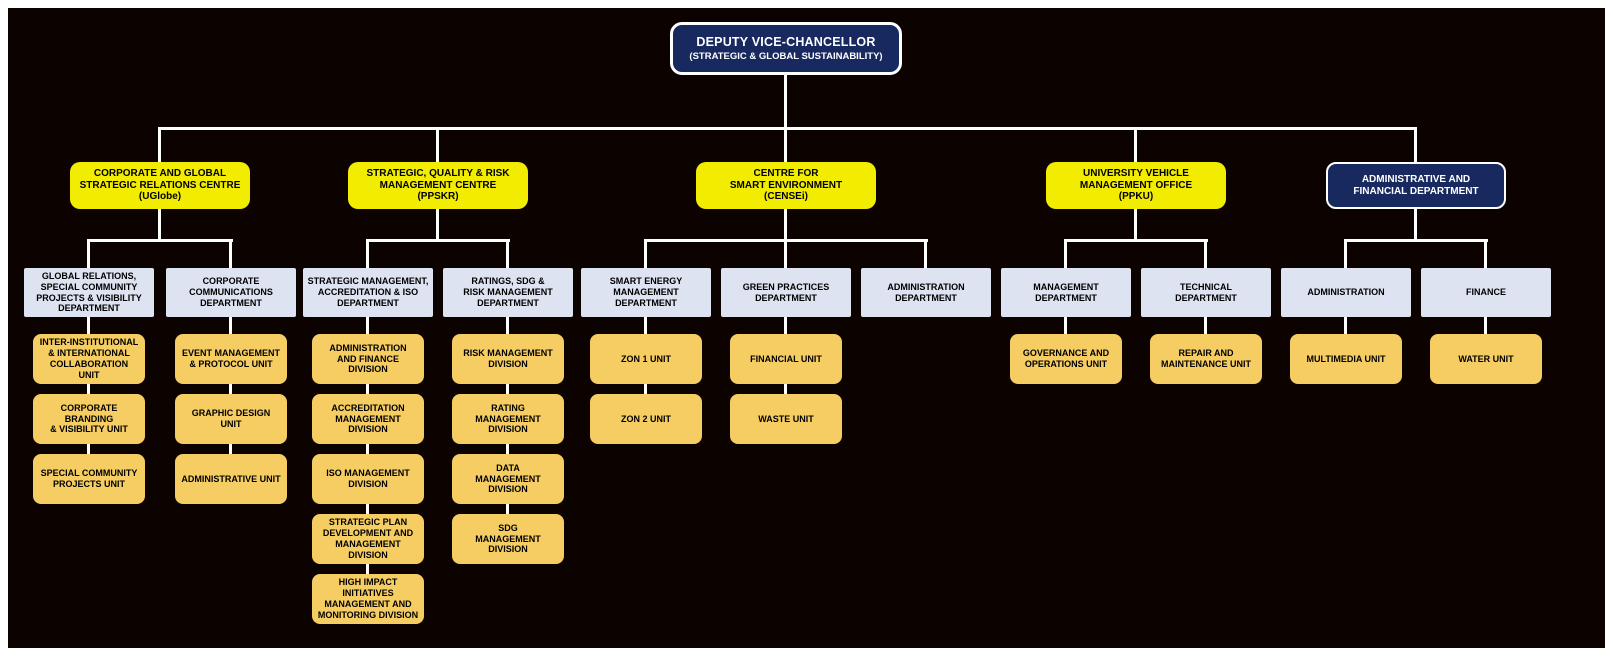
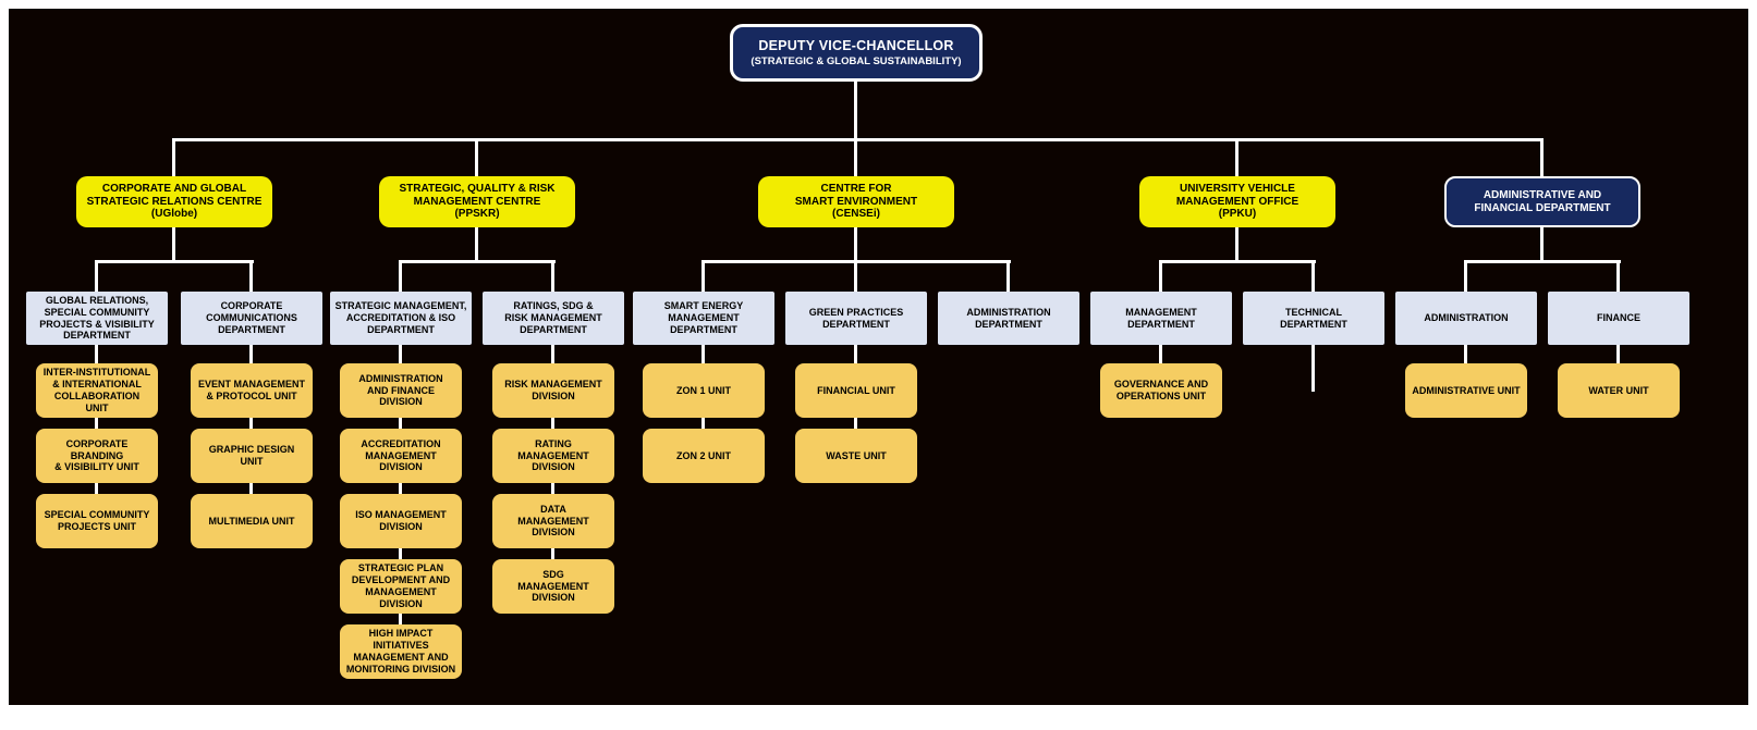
  DEPUTY VICE-CHANCELLOR
  (STRATEGIC & GLOBAL SUSTAINABILITY)
  CORPORATE AND GLOBAL
  STRATEGIC RELATIONS CENTRE
  (UGlobe)
  STRATEGIC, QUALITY & RISK
  MANAGEMENT CENTRE
  (PPSKR)
  CENTRE FOR
  SMART ENVIRONMENT
  (CENSEi)
  UNIVERSITY VEHICLE
  MANAGEMENT OFFICE
  (PPKU)
  ADMINISTRATIVE AND
  FINANCIAL DEPARTMENT
  GLOBAL RELATIONS,
  SPECIAL COMMUNITY
  PROJECTS & VISIBILITY
  DEPARTMENT
  CORPORATE
  COMMUNICATIONS
  DEPARTMENT
  STRATEGIC MANAGEMENT,
  ACCREDITATION & ISO
  DEPARTMENT
  RATINGS, SDG &
  RISK MANAGEMENT
  DEPARTMENT
  SMART ENERGY
  MANAGEMENT
  DEPARTMENT
  GREEN PRACTICES
  DEPARTMENT
  ADMINISTRATION
  DEPARTMENT
  MANAGEMENT
  DEPARTMENT
  TECHNICAL
  DEPARTMENT
  ADMINISTRATION
  FINANCE
  INTER-INSTITUTIONAL
  & INTERNATIONAL
  COLLABORATION
  UNIT
  CORPORATE BRANDING
  & VISIBILITY UNIT
  SPECIAL COMMUNITY
  PROJECTS UNIT
  EVENT MANAGEMENT
  & PROTOCOL UNIT
  GRAPHIC DESIGN
  UNIT
- ADMINISTRATIVE UNIT
+ MULTIMEDIA UNIT
  ADMINISTRATION
  AND FINANCE
  DIVISION
  ACCREDITATION
  MANAGEMENT
  DIVISION
  ISO MANAGEMENT
  DIVISION
  STRATEGIC PLAN
  DEVELOPMENT AND
  MANAGEMENT
  DIVISION
  HIGH IMPACT
  INITIATIVES
  MANAGEMENT AND
  MONITORING DIVISION
  RISK MANAGEMENT
  DIVISION
  RATING
  MANAGEMENT
  DIVISION
  DATA
  MANAGEMENT
  DIVISION
  SDG
  MANAGEMENT
  DIVISION
  ZON 1 UNIT
  ZON 2 UNIT
  FINANCIAL UNIT
  WASTE UNIT
  GOVERNANCE AND
  OPERATIONS UNIT
- REPAIR AND
- MAINTENANCE UNIT
- MULTIMEDIA UNIT
+ ADMINISTRATIVE UNIT
  WATER UNIT
